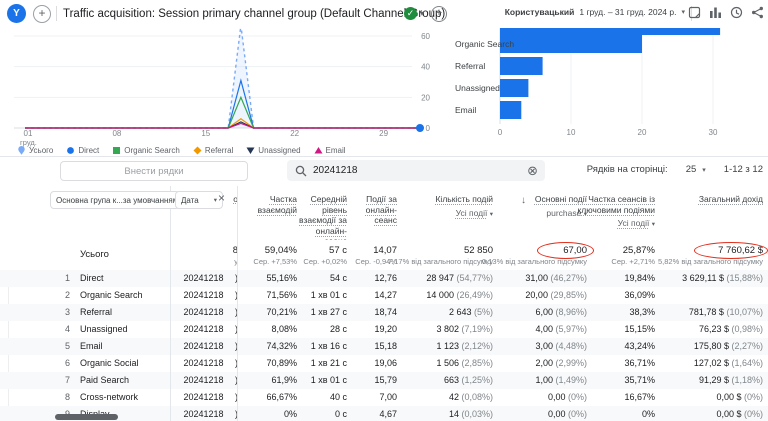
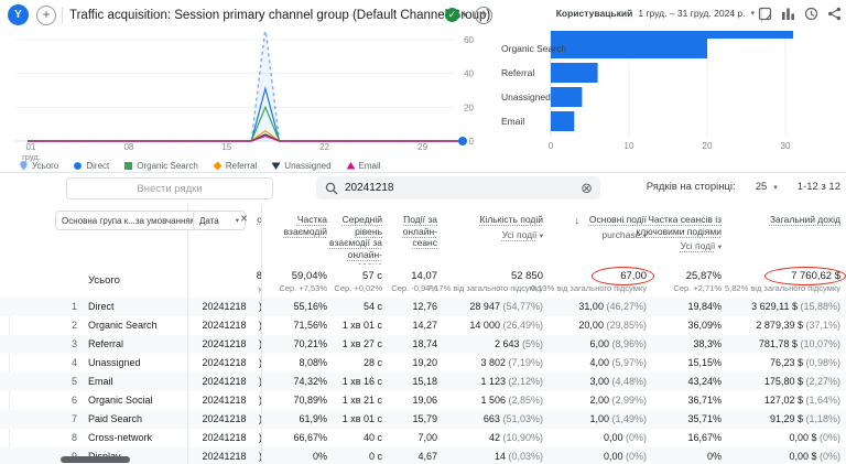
  Y
  +
  Traffic acquisition: Session primary channel group (Default Channeroup)
  ✓
  ▾
  +
  Користувацький
  1 груд. – 31 груд. 2024 р.
  0
  20
  40
  60
  01
  08
  15
  22
  29
  груд.
  0
  10
  20
  30
  Organic Search
  Referral
  Unassigned
  Email
  Усього
  Direct
  Organic Search
  Referral
  Unassigned
  Email
  Внести рядки
  20241218
  ⊗
  Рядків на сторінці:
  25
  1-12 з 12
  Основна група к...за умовчання
  Дата
  ×
  о
  Частка взаємодій
  Середній рівень взаємодії за онлайн-
  Події за онлайн-сеанс
  Кількість подій
  Усі події
  ↓
  Основні події
  purchase
  Частка сеансів із ключовими подіями
  Усі події
  Загальний дохід
  Усього
  8
  59,04%
  Сер. +7,53%
  57 с
  Сер. +0,02%
  14,07
  Сер. -0,94%
  52 850
  7,17% від загального підсумку
  67,00
  0,13% від загального підсумку
  25,87%
  Сер. +2,71%
  7 760,62 $
  5,82% від загального підсумку
  1
  Direct
  20241218
  55,16%
  54 с
  12,76
  28 947 (54,77%)
  31,00 (46,27%)
  19,84%
  3 629,11 $ (15,88%)
  2
  Organic Search
  20241218
  71,56%
  1 хв 01 с
  14,27
  14 000 (26,49%)
  20,00 (29,85%)
  36,09%
+ 2 879,39 $ (37,1%)
  3
  Referral
  20241218
  70,21%
  1 хв 27 с
  18,74
  2 643 (5%)
  6,00 (8,96%)
  38,3%
  781,78 $ (10,07%)
  4
  Unassigned
  20241218
  8,08%
  28 с
  19,20
  3 802 (7,19%)
  4,00 (5,97%)
  15,15%
  76,23 $ (0,98%)
  5
  Email
  20241218
  74,32%
  1 хв 16 с
  15,18
  1 123 (2,12%)
  3,00 (4,48%)
  43,24%
  175,80 $ (2,27%)
  6
  Organic Social
  20241218
  70,89%
  1 хв 21 с
  19,06
  1 506 (2,85%)
  2,00 (2,99%)
  36,71%
  127,02 $ (1,64%)
  7
  Paid Search
  20241218
  61,9%
  1 хв 01 с
  15,79
- 663 (1,25%)
+ 663 (51,03%)
  1,00 (1,49%)
  35,71%
  91,29 $ (1,18%)
  8
  Cross-network
  20241218
  66,67%
  40 с
  7,00
- 42 (0,08%)
+ 42 (10,90%)
  0,00 (0%)
  16,67%
  0,00 $ (0%)
  20241218
  0%
  0 с
  4,67
  14 (0,03%)
  0,00 (0%)
  0%
  0,00 $ (0%)
